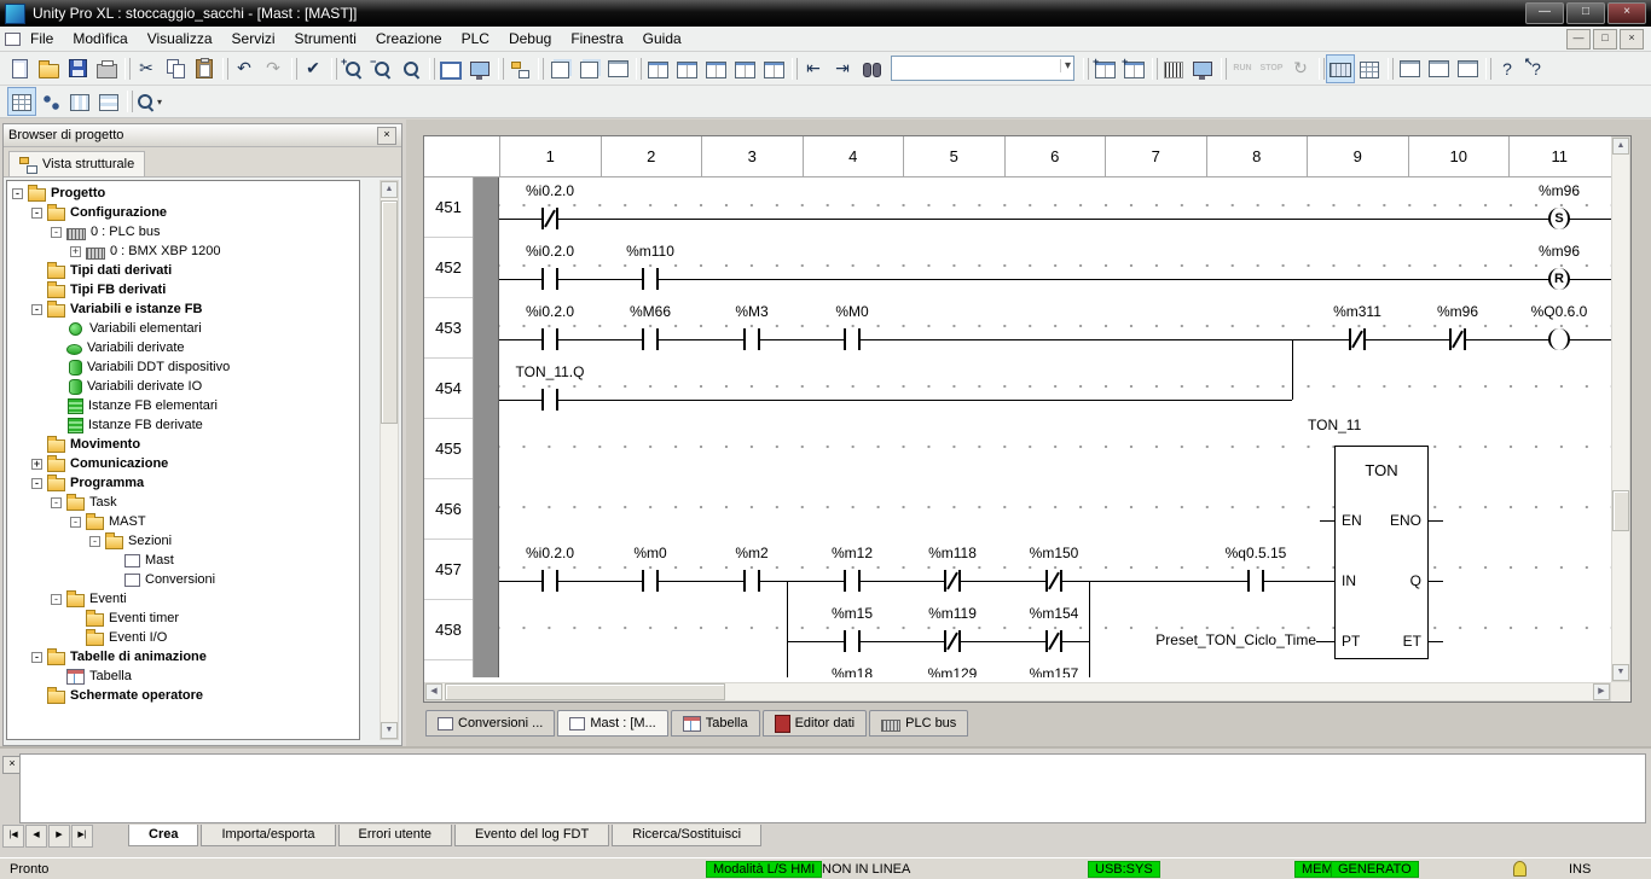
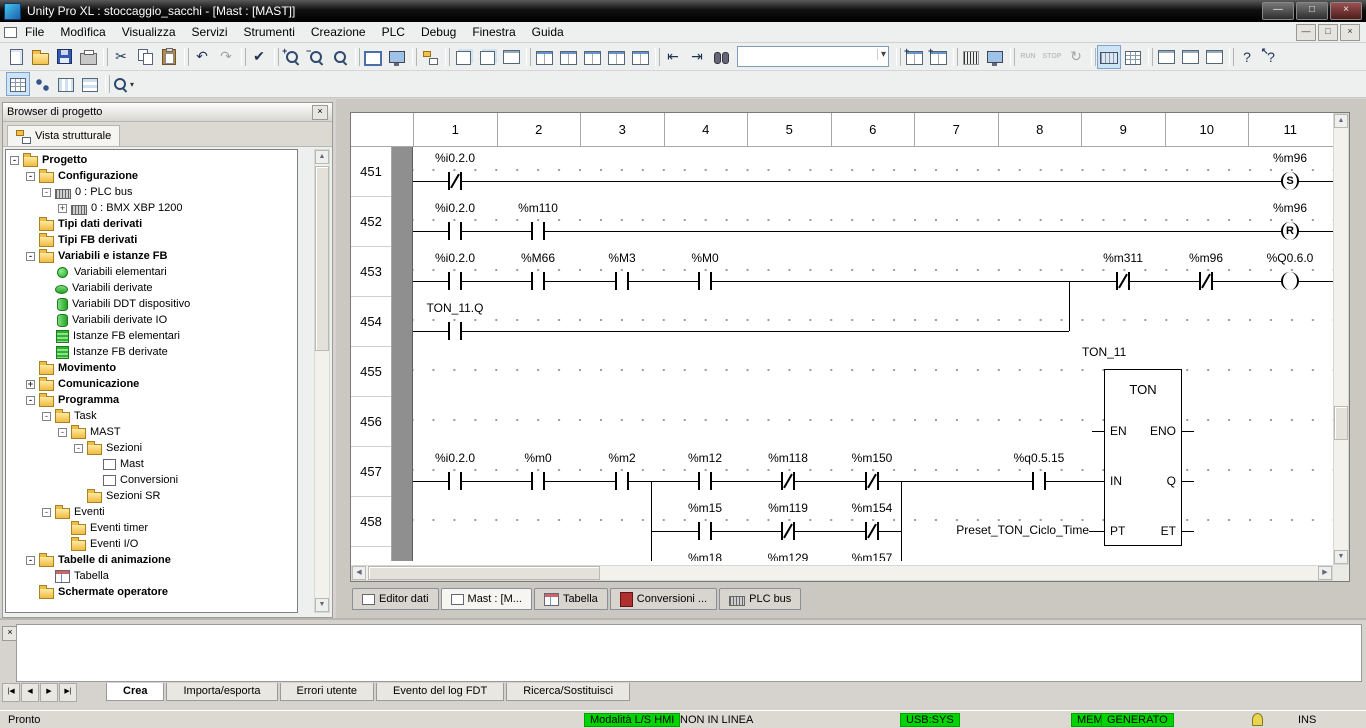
  Unity Pro XL : stoccaggio_sacchi - [Mast : [MAST]]
  —
  □
  ×
  File
  Modìfica
  Visualizza
  Servizi
  Strumenti
  Creazione
  PLC
  Debug
  Finestra
  Guida
  —
  □
  ×
  ✂
  ↶
  ↷
  ✔
  +
  −
  ⇤
  ⇥
  +
  +
  ↻
  ?
  ?
  ↖
  ▾
  Browser di progetto
  ×
  Vista strutturale
  -
  Progetto
  -
  Configurazione
  -
  0 : PLC bus
  +
  0 : BMX XBP 1200
  Tipi dati derivati
  Tipi FB derivati
  -
  Variabili e istanze FB
  Variabili elementari
  Variabili derivate
  Variabili DDT dispositivo
  Variabili derivate IO
  Istanze FB elementari
  Istanze FB derivate
  Movimento
  +
  Comunicazione
  -
  Programma
  -
  Task
  -
  MAST
  -
  Sezioni
  Mast
  Conversioni
+ Sezioni SR
  -
  Eventi
  Eventi timer
  Eventi I/O
  -
  Tabelle di animazione
  Tabella
  Schermate operatore
  1
  2
  3
  4
  5
  6
  7
  8
  9
  10
  11
  451
  452
  453
  454
  455
  456
  457
  458
  %i0.2.0
  S
  %m96
  %i0.2.0
  %m110
  R
  %m96
  %i0.2.0
  %M66
  %M3
  %M0
  %m311
  %m96
  %Q0.6.0
  TON_11.Q
  TON_11
  TON
  EN
  ENO
  IN
  Q
  PT
  ET
  %i0.2.0
  %m0
  %m2
  %m12
  %m118
  %m150
  %q0.5.15
  %m15
  %m119
  %m154
  %m18
  %m129
  %m157
  Preset_TON_Ciclo_Time
- Conversioni ...
+ Editor dati
  Mast : [M...
  Tabella
- Editor dati
+ Conversioni ...
  PLC bus
  ×
  Crea
  Importa/esporta
  Errori utente
  Evento del log FDT
  Ricerca/Sostituisci
  Pronto
  Modalità L/S HMI
  NON IN LINEA
  USB:SYS
  MEM
  GENERATO
  INS
